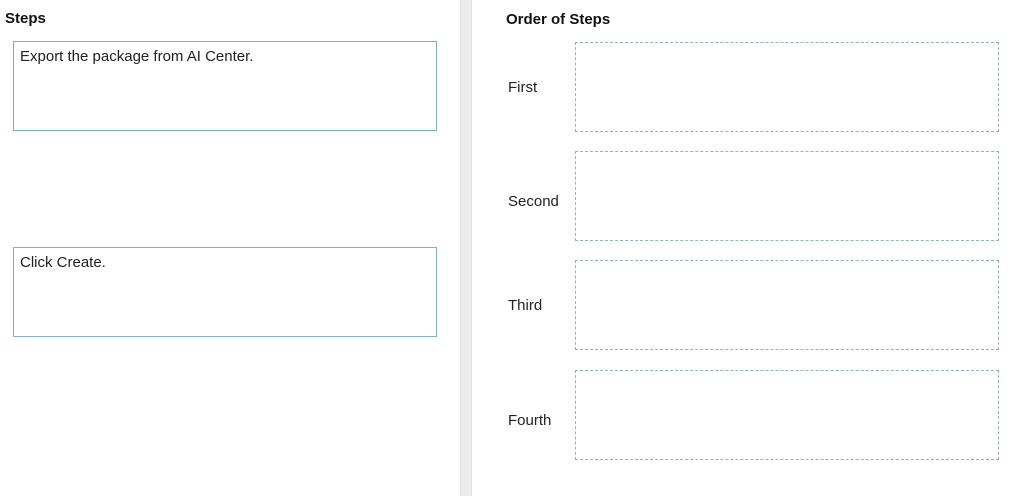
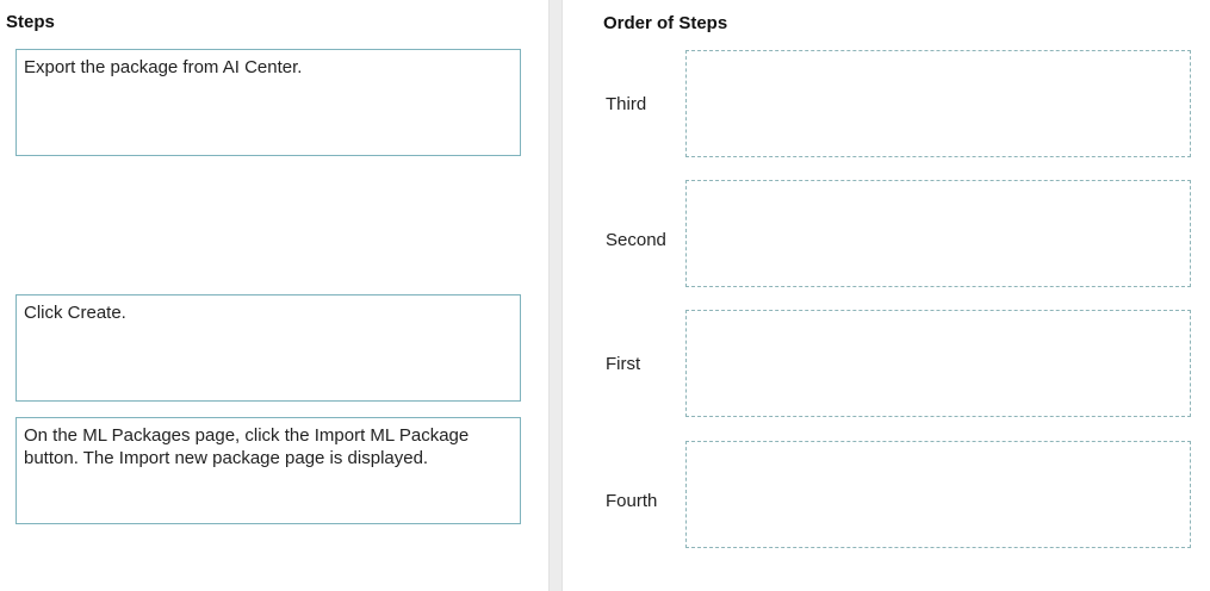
  Steps
  Export the package from AI Center.
  Click Create.
+ On the ML Packages page, click the Import ML Package button. The Import new package page is displayed.
  Order of Steps
- First
+ Third
  Second
- Third
+ First
  Fourth
